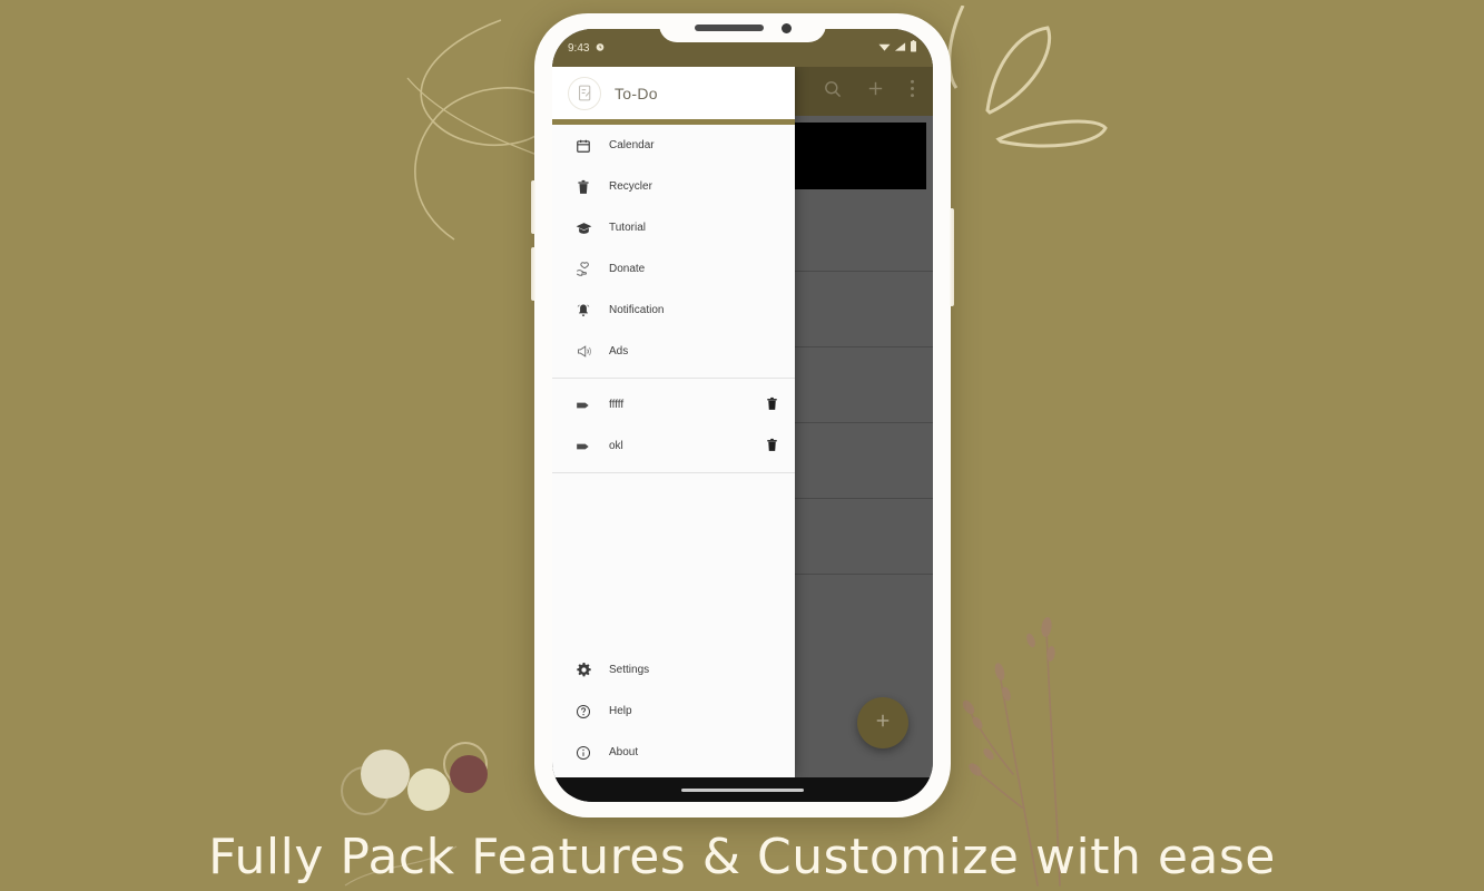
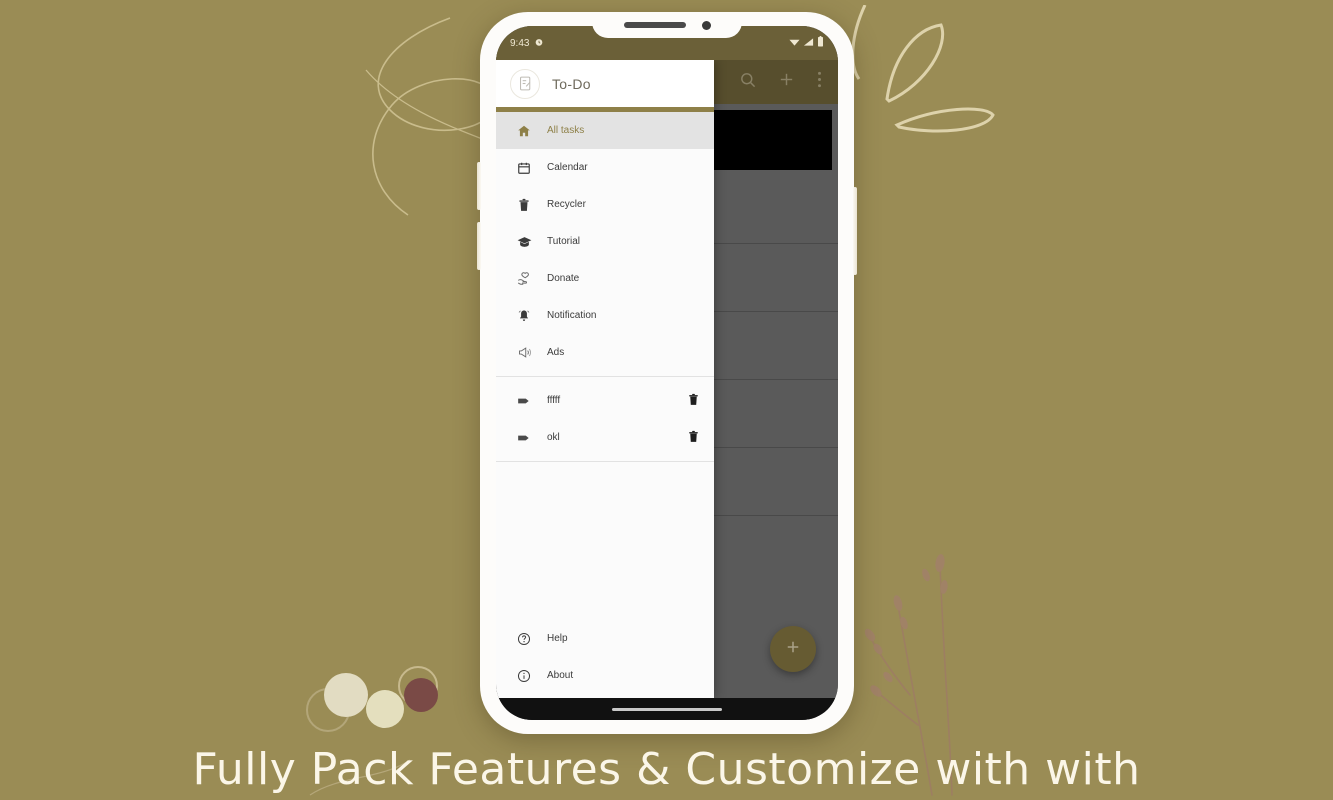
  To-Do
+ All tasks
  Calendar
  Recycler
  Tutorial
  Donate
  Notification
  Ads
  fffff
  okl
- Settings
  Help
  About
  9:43
- Fully Pack Features & Customize with ease
+ Fully Pack Features & Customize with with
